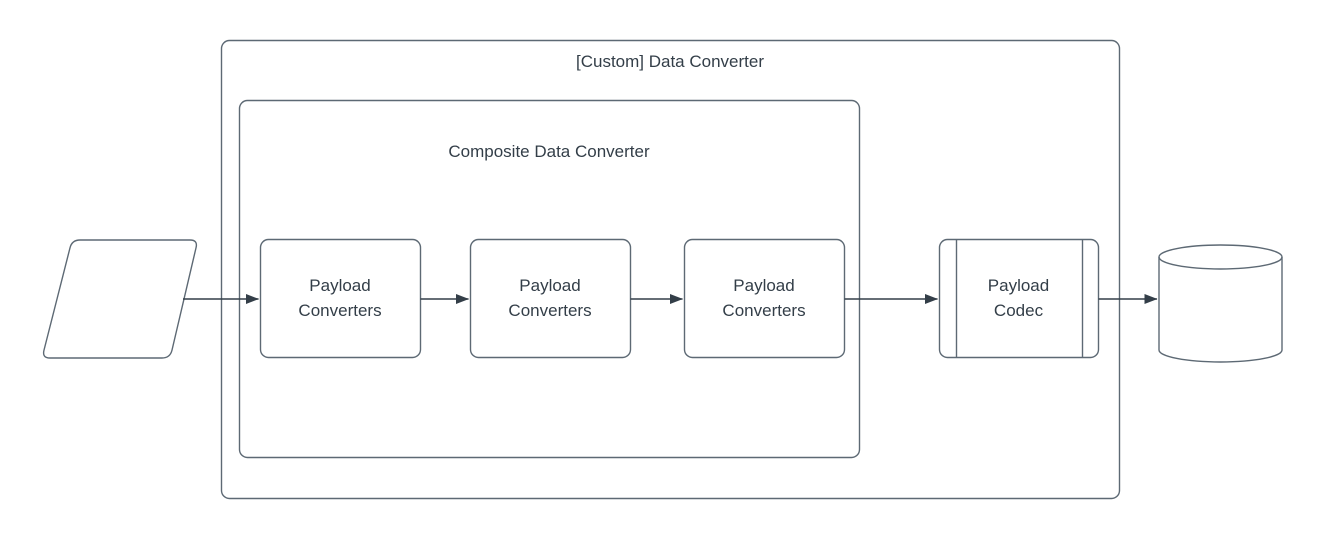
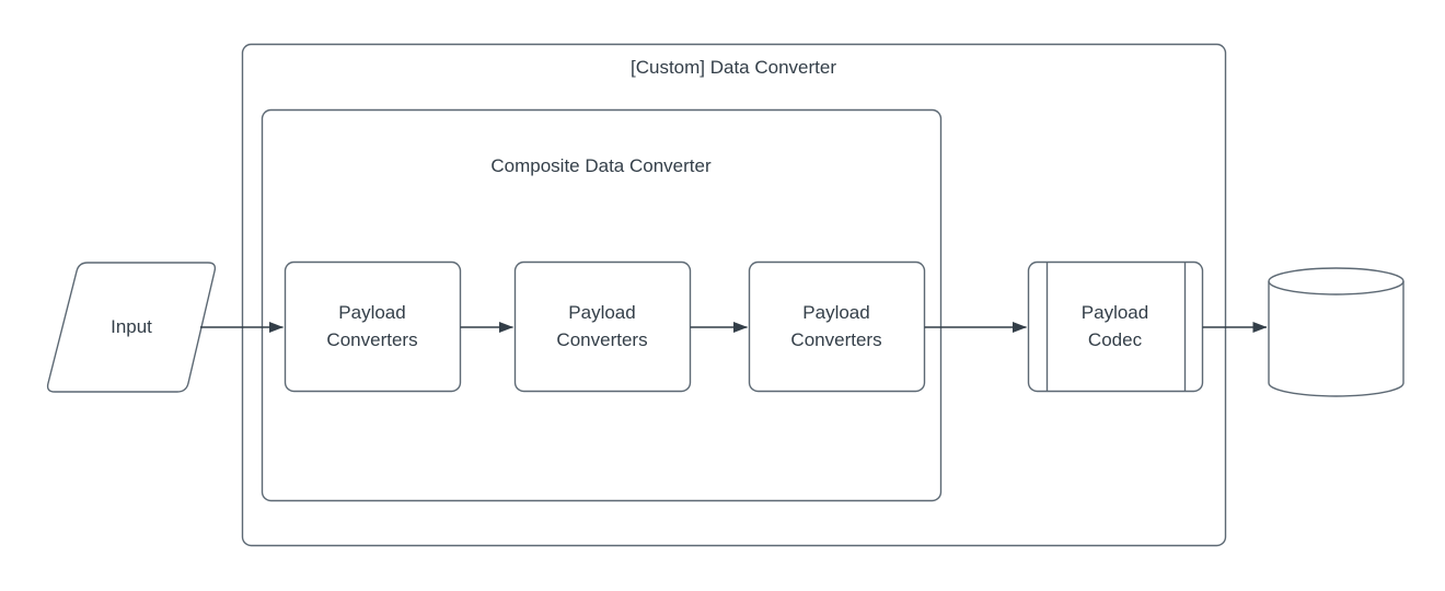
  [Custom] Data Converter
  Composite Data Converter
+ Input
  Payload Converters
  Payload Converters
  Payload Converters
  Payload Codec
